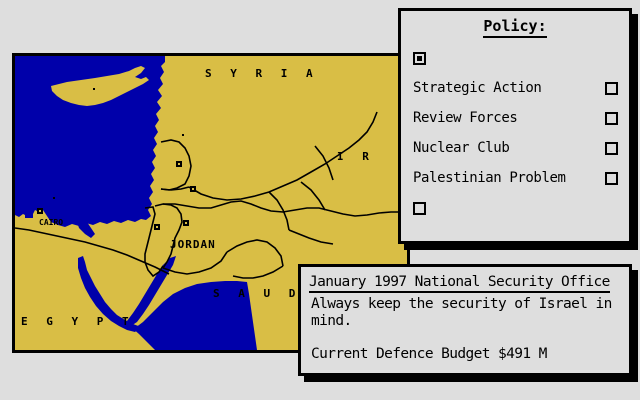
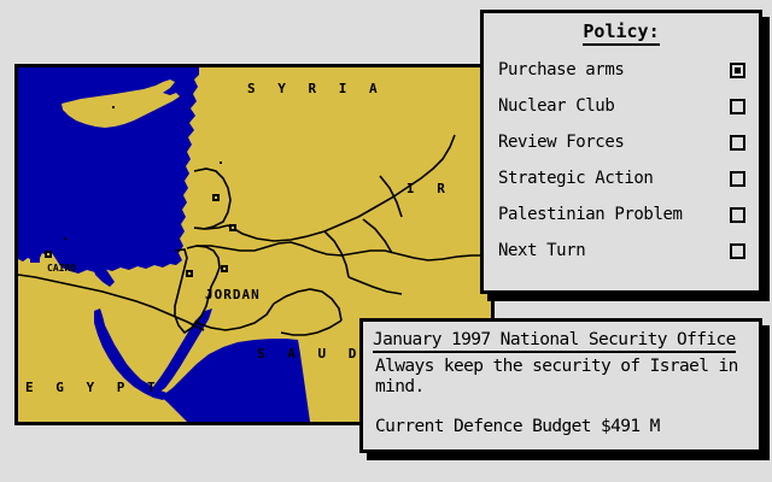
  S Y R I A
  I R
  S A U D
  E G Y P T
  JORDAN
  CAIRO
  Policy:
+ Purchase arms
- Strategic Action
+ Nuclear Club
  Review Forces
- Nuclear Club
+ Strategic Action
  Palestinian Problem
+ Next Turn
  January 1997 National Security Office
  Always keep the security of Israel in mind.
  Current Defence Budget $491 M
